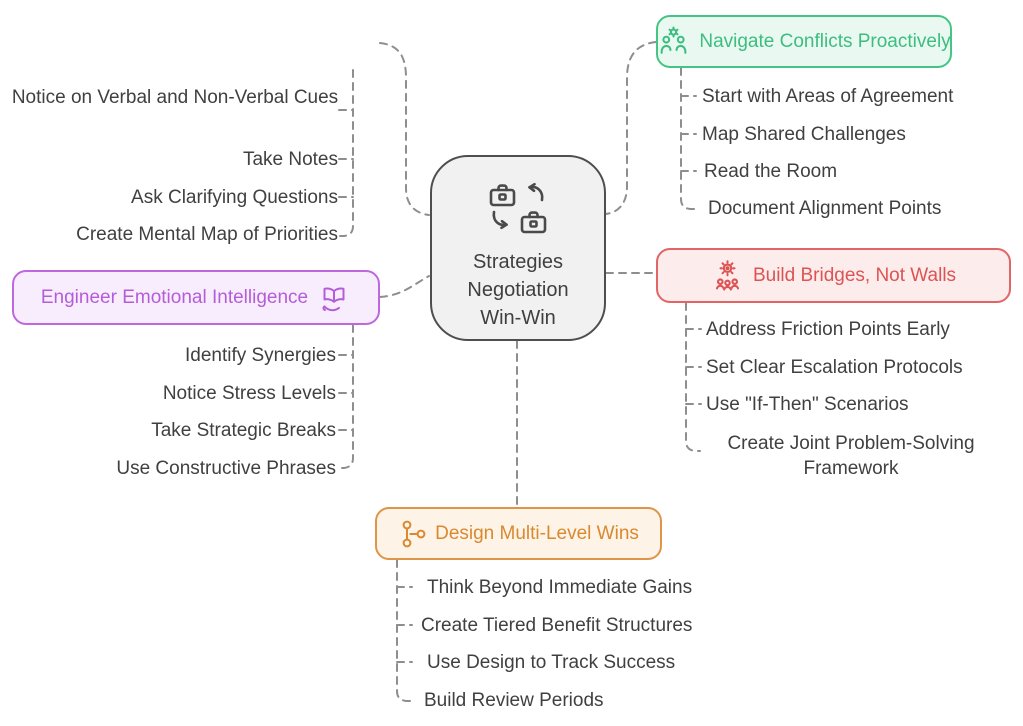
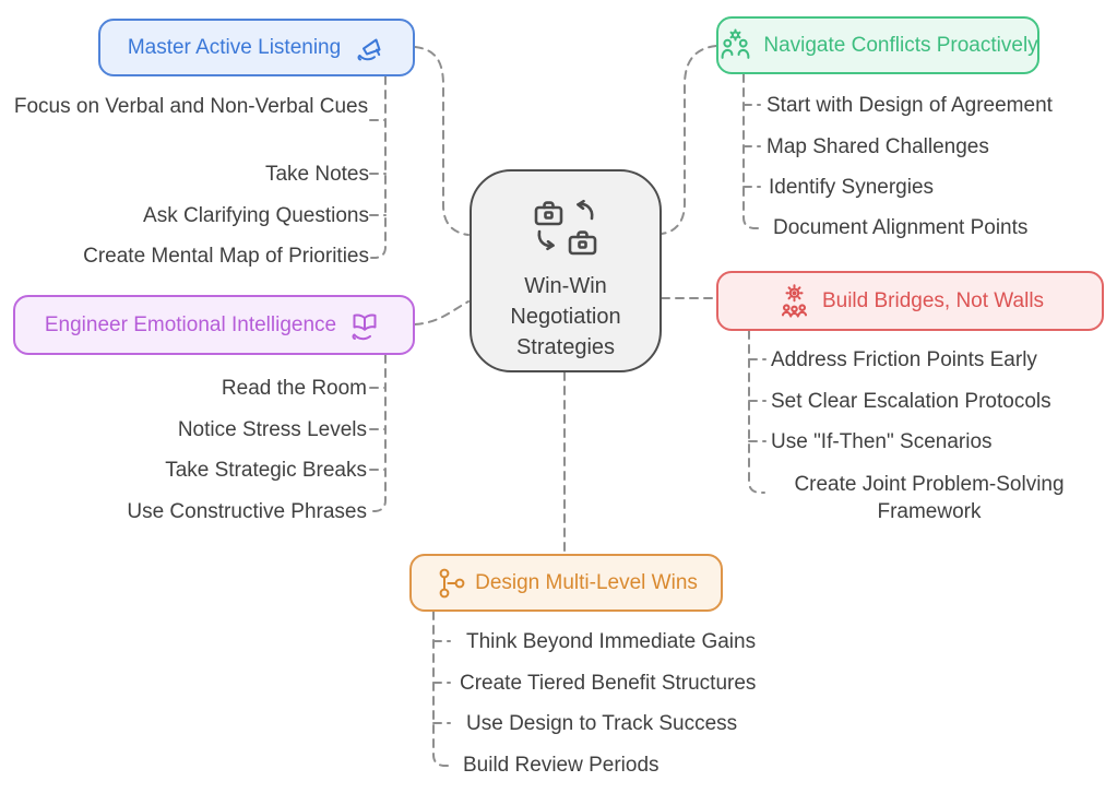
- Strategies
+ Win-Win
  Negotiation
- Win-Win
+ Strategies
+ Master Active Listening
  Navigate Conflicts Proactively
  Engineer Emotional Intelligence
  Build Bridges, Not Walls
  Design Multi-Level Wins
- Notice on Verbal and Non-Verbal Cues
+ Focus on Verbal and Non-Verbal Cues
  Take Notes
  Ask Clarifying Questions
  Create Mental Map of Priorities
- Start with Areas of Agreement
+ Start with Design of Agreement
  Map Shared Challenges
- Read the Room
+ Identify Synergies
  Document Alignment Points
- Identify Synergies
+ Read the Room
  Notice Stress Levels
  Take Strategic Breaks
  Use Constructive Phrases
  Address Friction Points Early
  Set Clear Escalation Protocols
  Use "If-Then" Scenarios
  Create Joint Problem-Solving Framework
  Think Beyond Immediate Gains
  Create Tiered Benefit Structures
  Use Design to Track Success
  Build Review Periods
